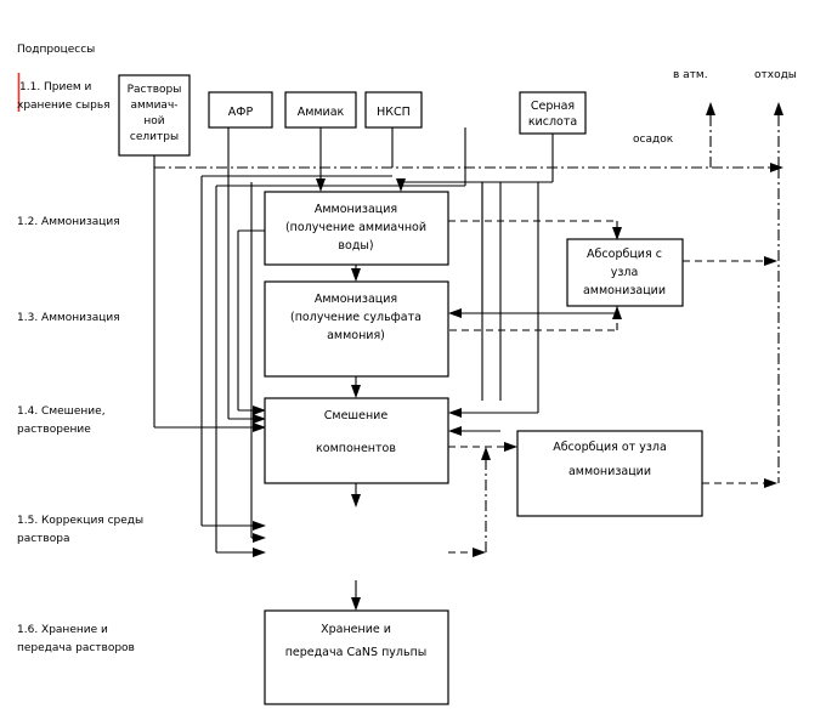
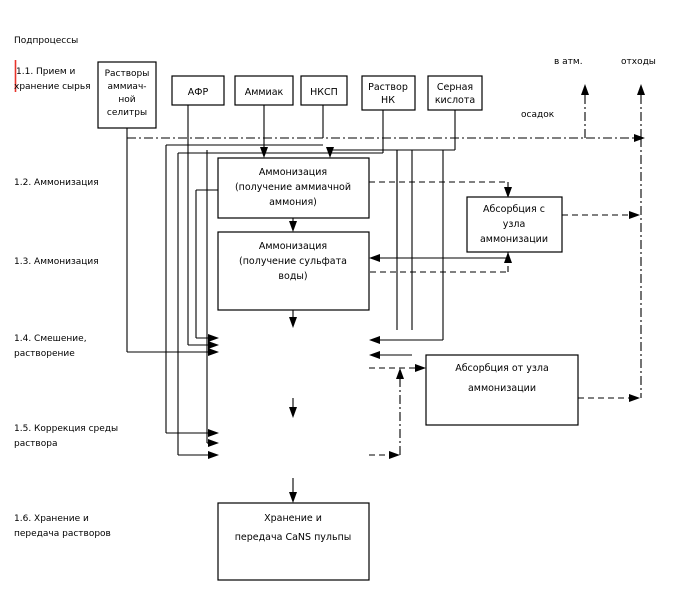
  Подпроцессы
  в атм.
  отходы
  осадок
  1.1. Прием и
  хранение сырья
  1.2. Аммонизация
  1.3. Аммонизация
  1.4. Смешение,
  растворение
  1.5. Коррекция среды
  раствора
  1.6. Хранение и
  передача растворов
  Растворы
  аммиач-
  ной
  селитры
  АФР
  Аммиак
  НКСП
+ Раствор
+ НК
  Серная
  кислота
  Аммонизация
  (получение аммиачной
- воды)
+ аммония)
  Аммонизация
  (получение сульфата
- аммония)
+ воды)
- Смешение
- компонентов
  Хранение и
  передача CaNS пульпы
  Абсорбция с
  узла
  аммонизации
  Абсорбция от узла
  аммонизации
